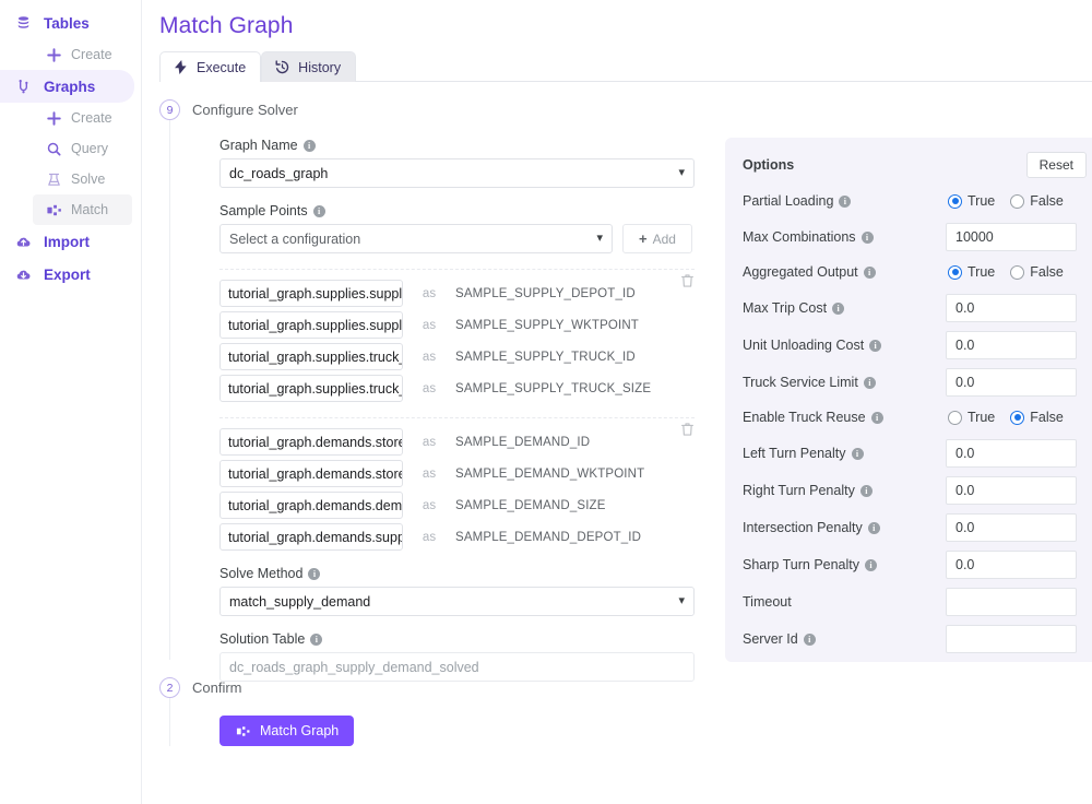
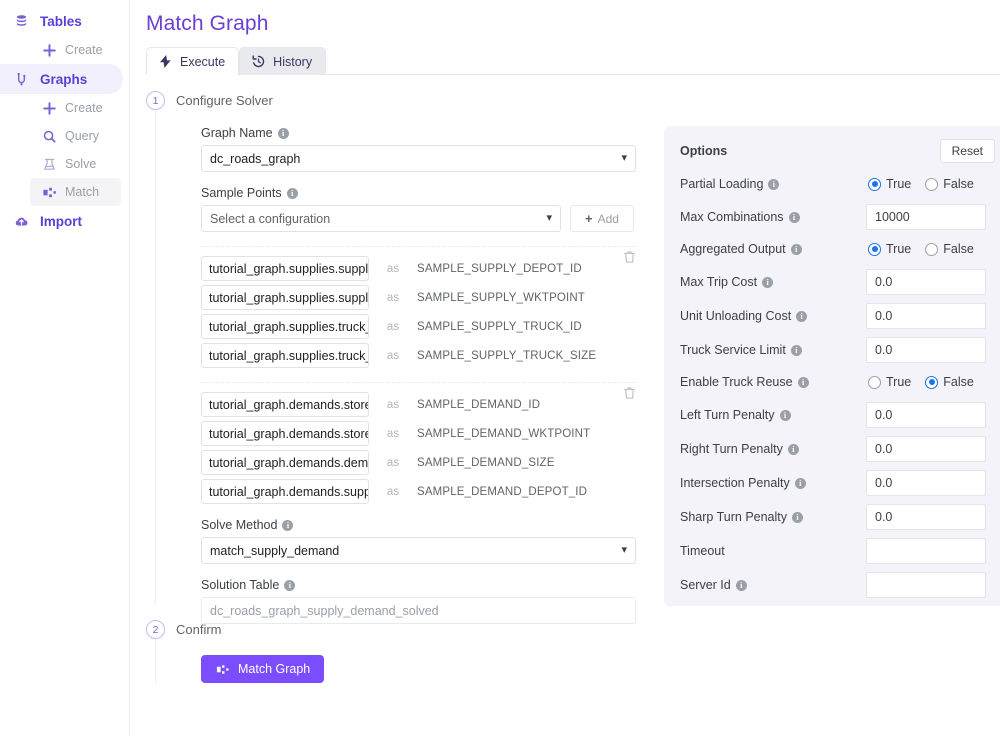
  Tables
  Create
  Graphs
  Create
  Query
  Solve
  Match
  Import
- Export
  Match Graph
  Execute
  History
- 9
+ 1
  Configure Solver
  Graph Name
  i
  dc_roads_graph
  ▾
  Sample Points
  i
  Select a configuration
  ▾
  +
  Add
  tutorial_graph.supplies.suppl
  as
  SAMPLE_SUPPLY_DEPOT_ID
  tutorial_graph.supplies.suppl
  as
  SAMPLE_SUPPLY_WKTPOINT
  tutorial_graph.supplies.truck_
  as
  SAMPLE_SUPPLY_TRUCK_ID
  tutorial_graph.supplies.truck_
  as
  SAMPLE_SUPPLY_TRUCK_SIZE
  tutorial_graph.demands.store
  as
  SAMPLE_DEMAND_ID
  tutorial_graph.demands.store
  as
  SAMPLE_DEMAND_WKTPOINT
  tutorial_graph.demands.dem
  as
  SAMPLE_DEMAND_SIZE
  tutorial_graph.demands.supp
  as
  SAMPLE_DEMAND_DEPOT_ID
  Solve Method
  i
  match_supply_demand
  ▾
  Solution Table
  i
  dc_roads_graph_supply_demand_solved
  Options
  Reset
  Partial Loading
  i
  True
  False
  Max Combinations
  i
  10000
  Aggregated Output
  i
  True
  False
  Max Trip Cost
  i
  0.0
  Unit Unloading Cost
  i
  0.0
  Truck Service Limit
  i
  0.0
  Enable Truck Reuse
  i
  True
  False
  Left Turn Penalty
  i
  0.0
  Right Turn Penalty
  i
  0.0
  Intersection Penalty
  i
  0.0
  Sharp Turn Penalty
  i
  0.0
  Timeout
  Server Id
  i
  2
  Confirm
  Match Graph
